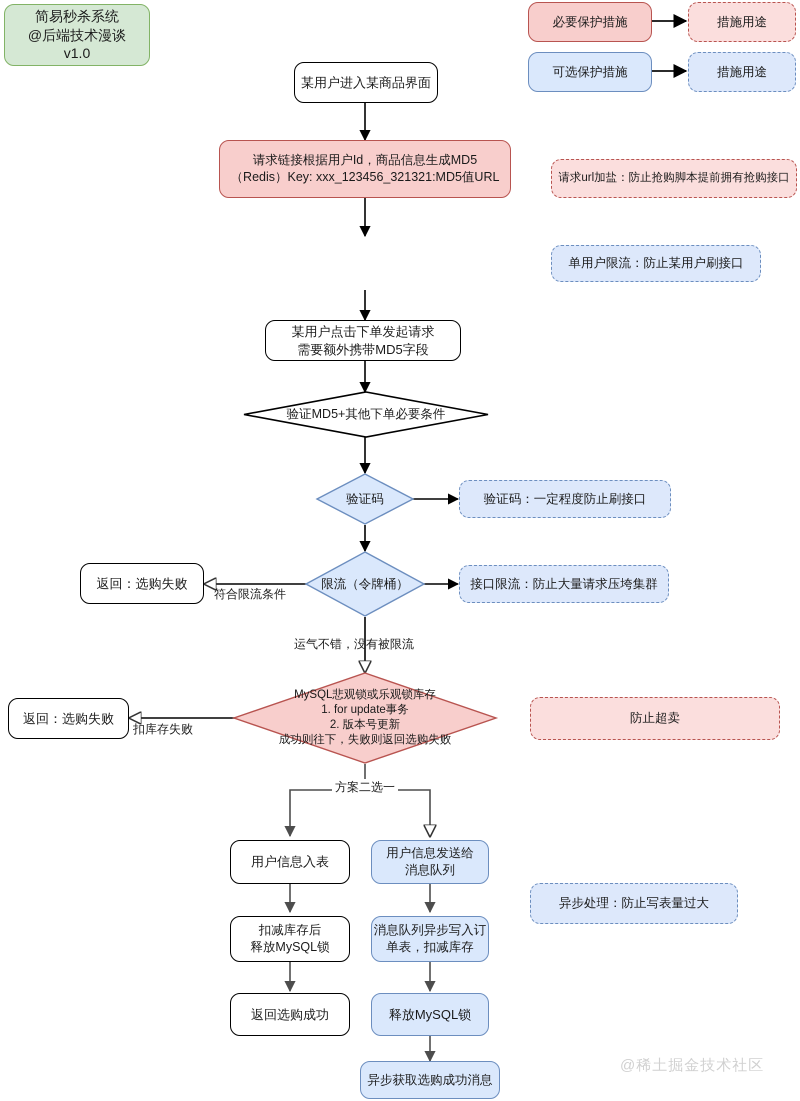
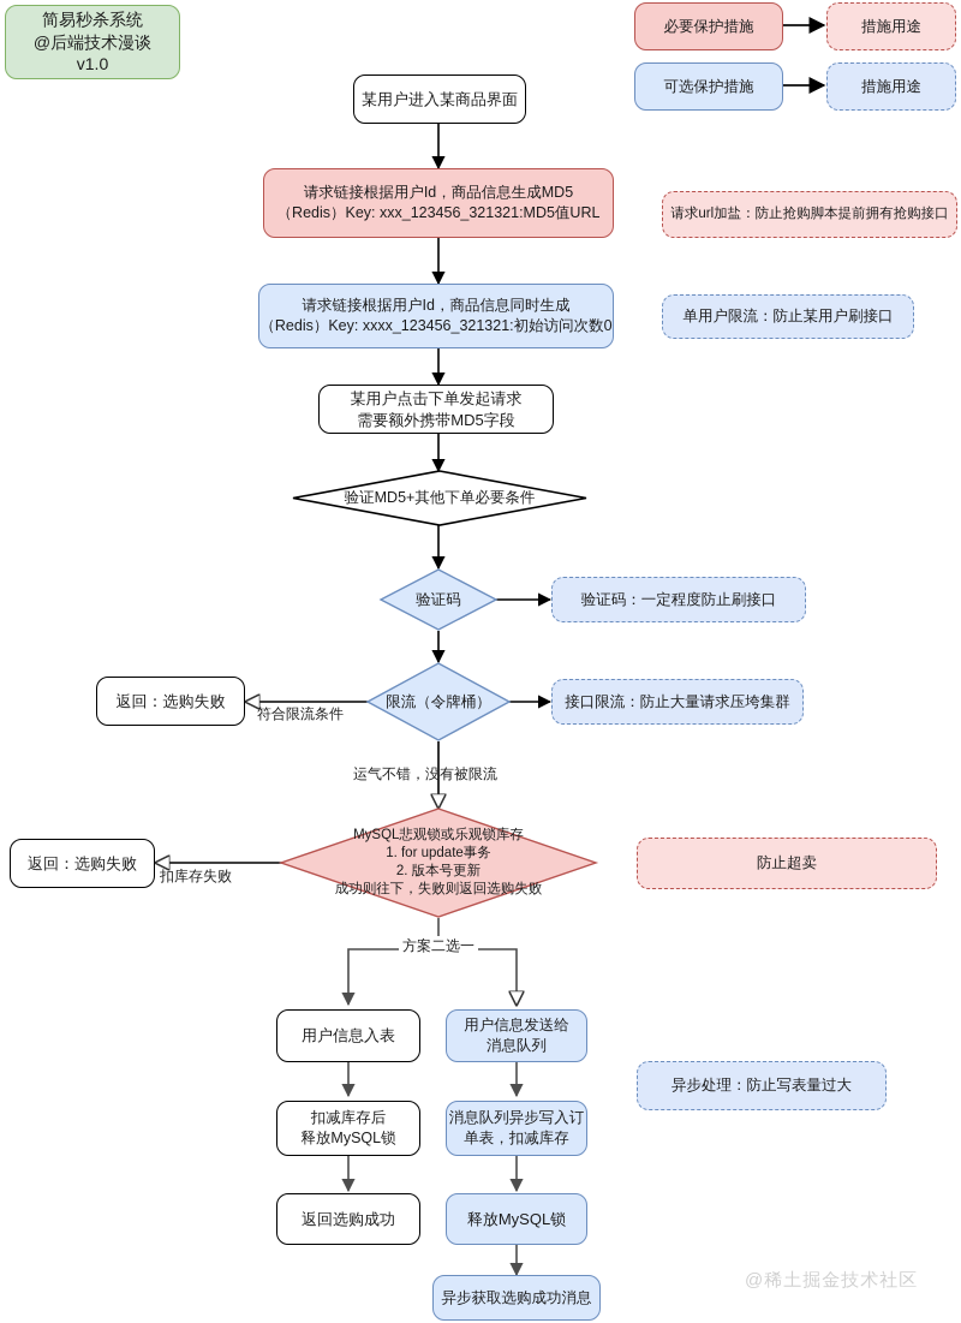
  简易秒杀系统
  @后端技术漫谈
  v1.0
  必要保护措施
  措施用途
  可选保护措施
  措施用途
  某用户进入某商品界面
  请求链接根据用户Id，商品信息生成MD5
  （Redis）Key: xxx_123456_321321:MD5值URL
+ 请求链接根据用户Id，商品信息同时生成
+ （Redis）Key: xxxx_123456_321321:初始访问次数0
  某用户点击下单发起请求
  需要额外携带MD5字段
  验证MD5+其他下单必要条件
  验证码
  限流（令牌桶）
  MySQL悲观锁或乐观锁库存
  1. for update事务
  2. 版本号更新
  成功则往下，失败则返回选购失败
  返回：选购失败
  返回：选购失败
  用户信息入表
  扣减库存后
  释放MySQL锁
  返回选购成功
  用户信息发送给
  消息队列
  消息队列异步写入订
  单表，扣减库存
  释放MySQL锁
  异步获取选购成功消息
  请求url加盐：防止抢购脚本提前拥有抢购接口
  单用户限流：防止某用户刷接口
  验证码：一定程度防止刷接口
  接口限流：防止大量请求压垮集群
  防止超卖
  异步处理：防止写表量过大
  符合限流条件
  运气不错，没有被限流
  扣库存失败
  方案二选一
  @稀土掘金技术社区
